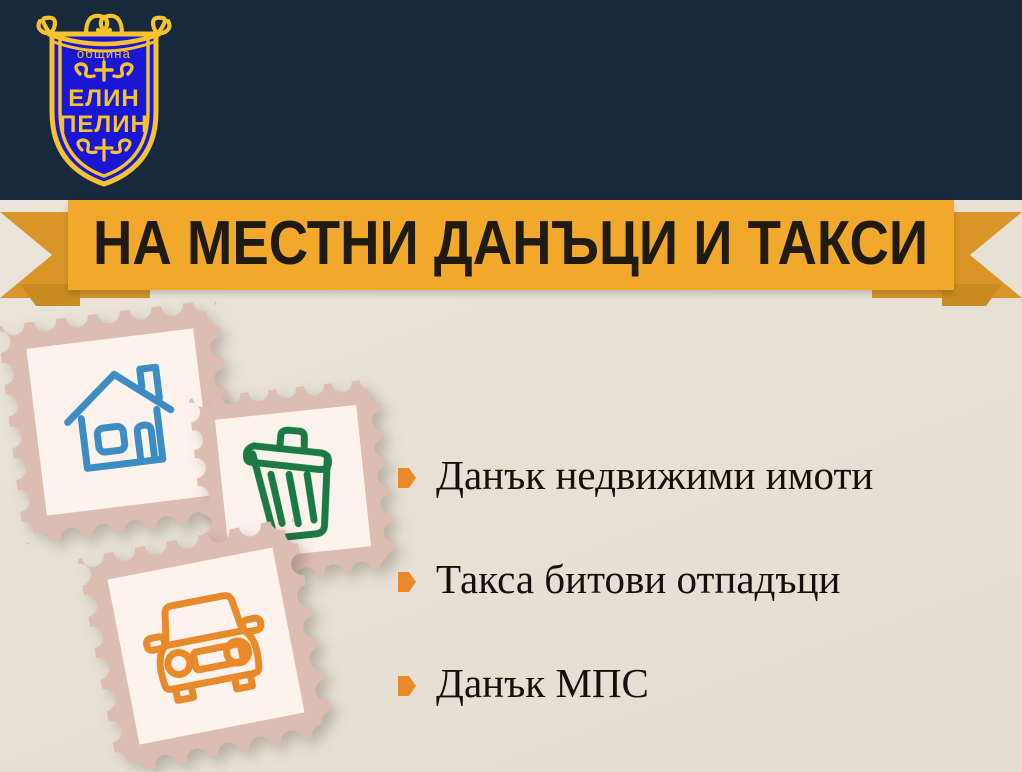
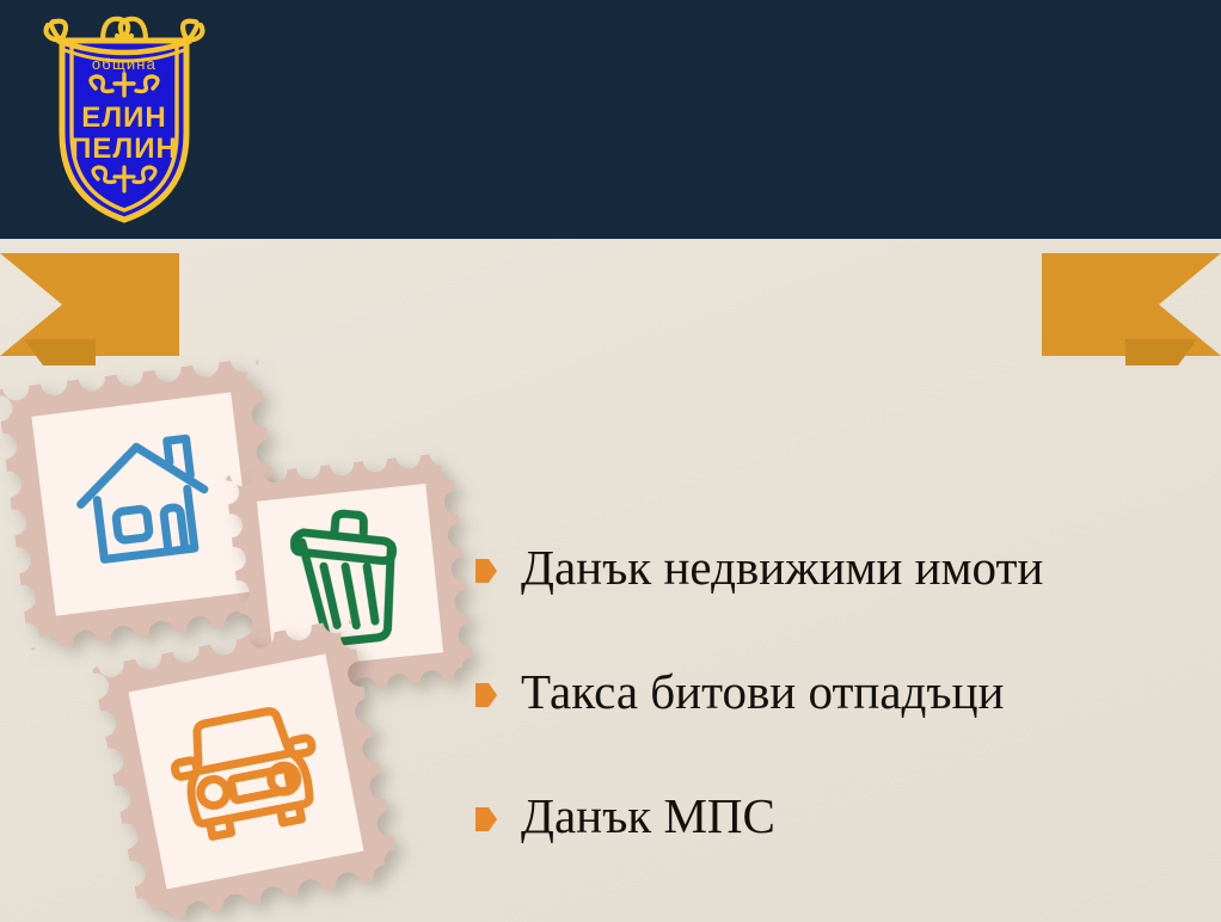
  община
  ЕЛИН
  ПЕЛИН
- НА МЕСТНИ ДАНЪЦИ И ТАКСИ
  Данък недвижими имоти
  Такса битови отпадъци
  Данък МПС
